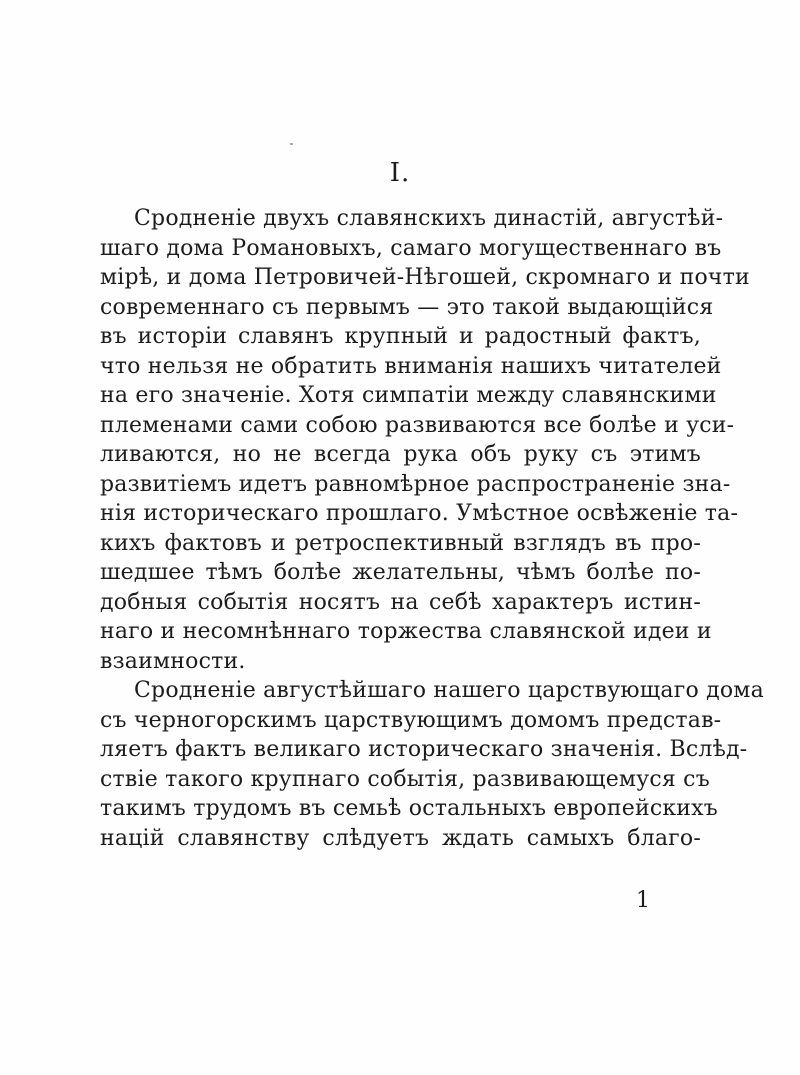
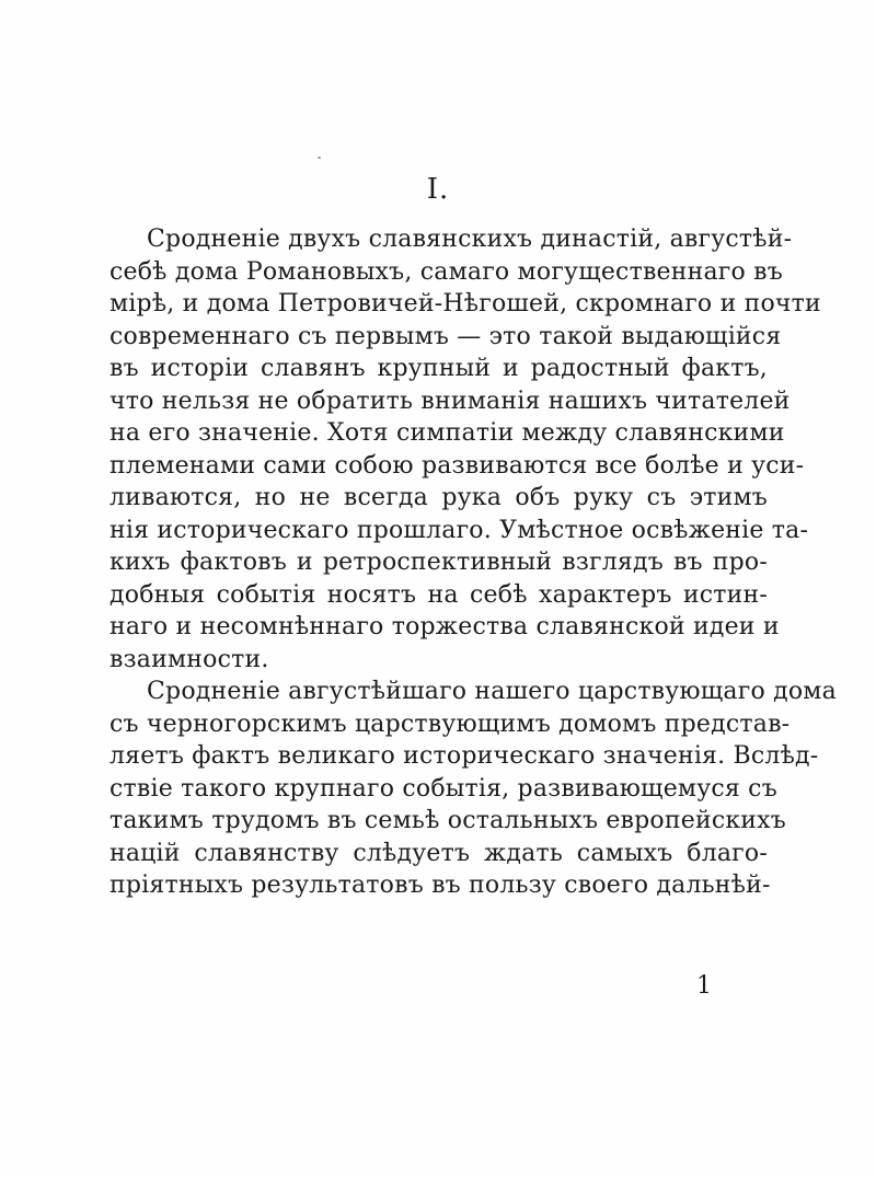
  I.
  Сродненіе двухъ славянскихъ династій, августѣй-
- шаго дома Романовыхъ, самаго могущественнаго въ
+ себѣ дома Романовыхъ, самаго могущественнаго въ
  мірѣ, и дома Петровичей-Нѣгошей, скромнаго и почти
  современнаго съ первымъ — это такой выдающійся
  въ исторіи славянъ крупный и радостный фактъ,
  что нельзя не обратить вниманія нашихъ читателей
  на его значеніе. Хотя симпатіи между славянскими
  племенами сами собою развиваются все болѣе и уси-
  ливаются, но не всегда рука объ руку съ этимъ
- развитіемъ идетъ равномѣрное распространеніе зна-
  нія историческаго прошлаго. Умѣстное освѣженіе та-
  кихъ фактовъ и ретроспективный взглядъ въ про-
- шедшее тѣмъ болѣе желательны, чѣмъ болѣе по-
  добныя событія носятъ на себѣ характеръ истин-
  наго и несомнѣннаго торжества славянской идеи и
  взаимности.
  Сродненіе августѣйшаго нашего царствующаго дома
  съ черногорскимъ царствующимъ домомъ представ-
  ляетъ фактъ великаго историческаго значенія. Вслѣд-
  ствіе такого крупнаго событія, развивающемуся съ
  такимъ трудомъ въ семьѣ остальныхъ европейскихъ
  націй славянству слѣдуетъ ждать самыхъ благо-
+ пріятныхъ результатовъ въ пользу своего дальнѣй-
  1
